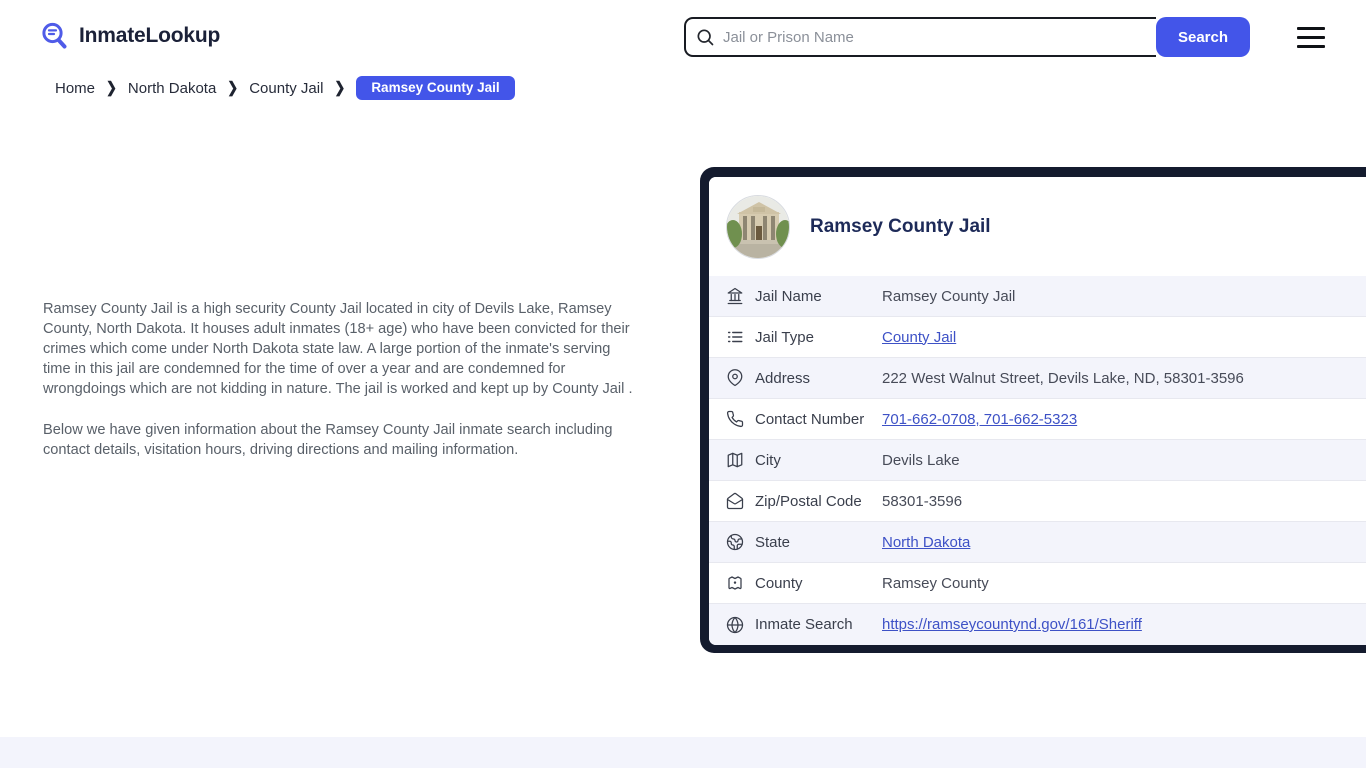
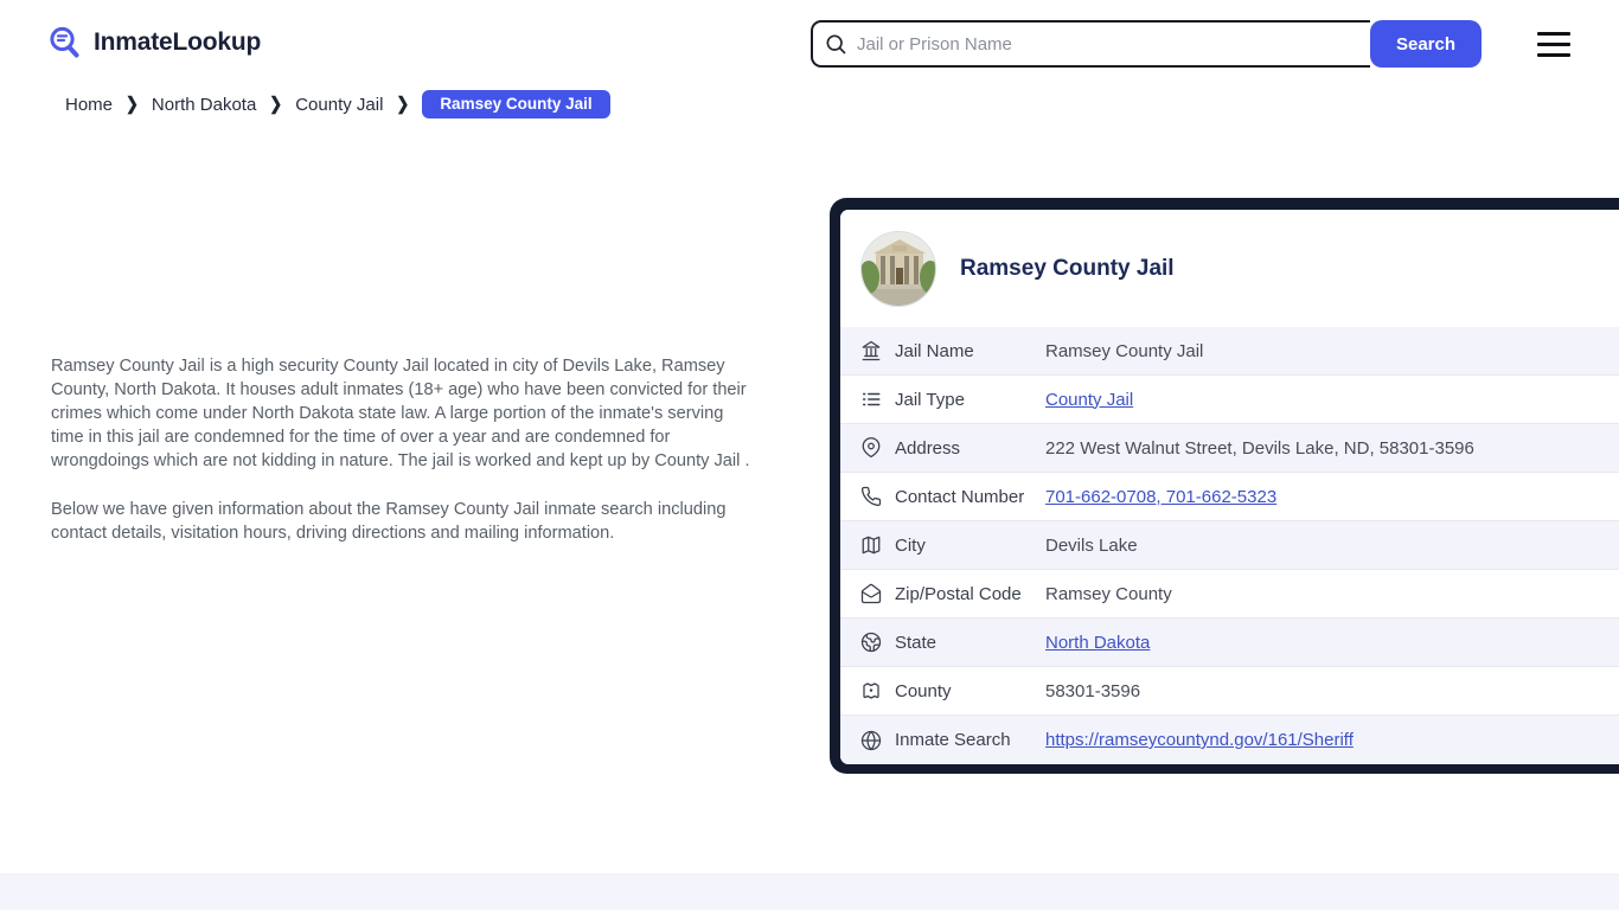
  InmateLookup
  Jail or Prison Name
  Search
  Home
  ❯
  North Dakota
  ❯
  County Jail
  ❯
  Ramsey County Jail
  Ramsey County Jail is a high security County Jail located in city of Devils Lake, Ramsey County, North Dakota. It houses adult inmates (18+ age) who have been convicted for their crimes which come under North Dakota state law. A large portion of the inmate's serving time in this jail are condemned for the time of over a year and are condemned for wrongdoings which are not kidding in nature. The jail is worked and kept up by County Jail .
  Below we have given information about the Ramsey County Jail inmate search including contact details, visitation hours, driving directions and mailing information.
  Ramsey County Jail
  Jail Name
  Ramsey County Jail
  Jail Type
  County Jail
  Address
  222 West Walnut Street, Devils Lake, ND, 58301-3596
  Contact Number
  701-662-0708, 701-662-5323
  City
  Devils Lake
  Zip/Postal Code
- 58301-3596
+ Ramsey County
  State
  North Dakota
  County
- Ramsey County
+ 58301-3596
  Inmate Search
  https://ramseycountynd.gov/161/Sheriff
